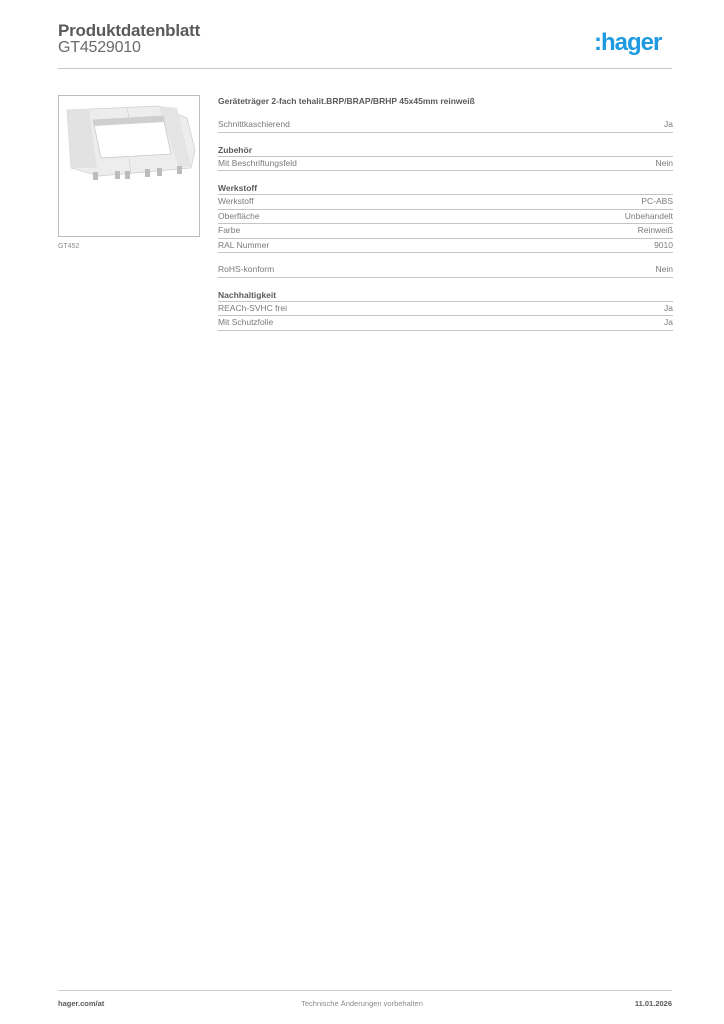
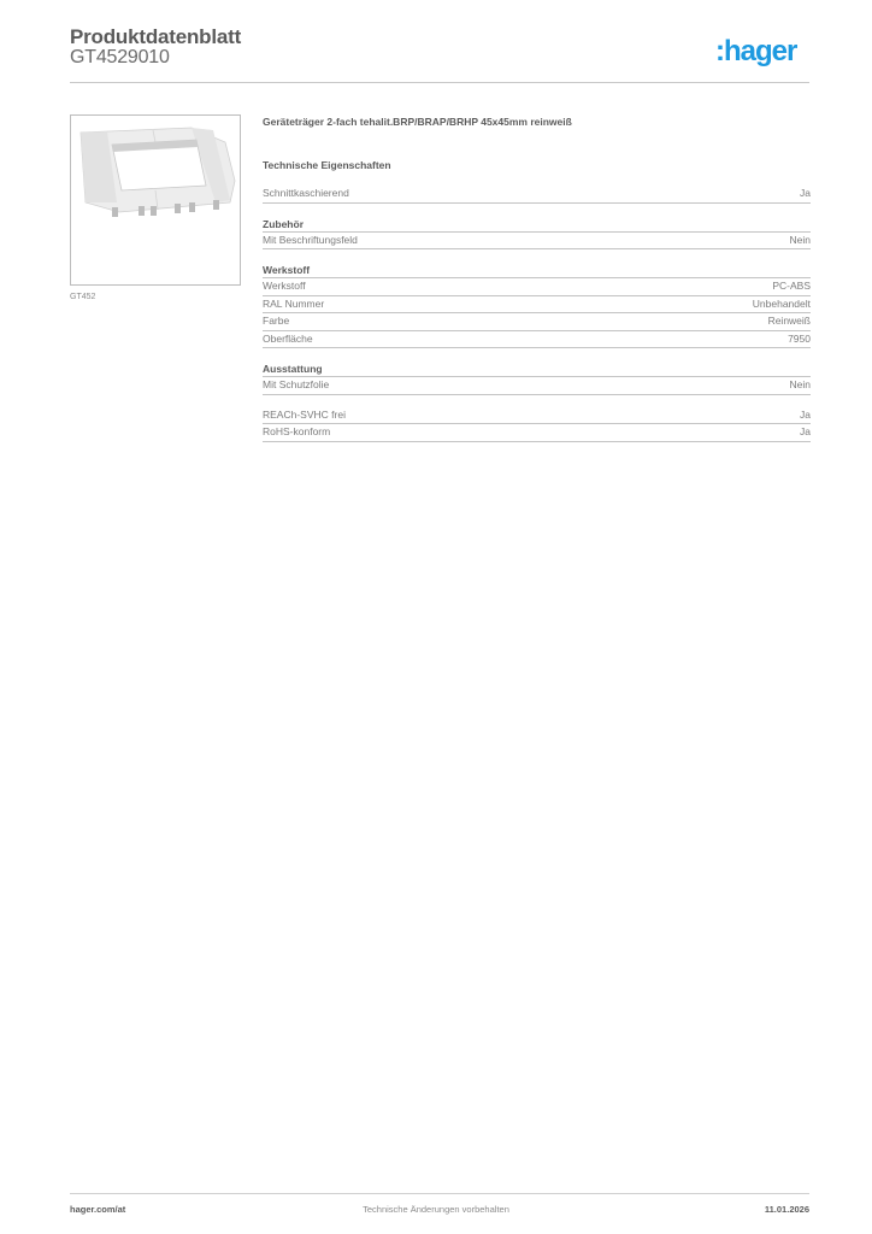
  Produktdatenblatt
  GT4529010
  :hager
  Geräteträger 2-fach tehalit.BRP/BRAP/BRHP 45x45mm reinweiß
+ Technische Eigenschaften
  Schnittkaschierend
  Ja
  Zubehör
  Mit Beschriftungsfeld
  Nein
  Werkstoff
  Werkstoff
  PC-ABS
- Oberfläche
+ RAL Nummer
  Unbehandelt
  Farbe
  Reinweiß
- RAL Nummer
+ Oberfläche
- 9010
+ 7950
+ Ausstattung
- RoHS-konform
+ Mit Schutzfolie
  Nein
- Nachhaltigkeit
  REACh-SVHC frei
  Ja
- Mit Schutzfolie
+ RoHS-konform
  Ja
  hager.com/at
  Technische Änderungen vorbehalten
  11.01.2026
